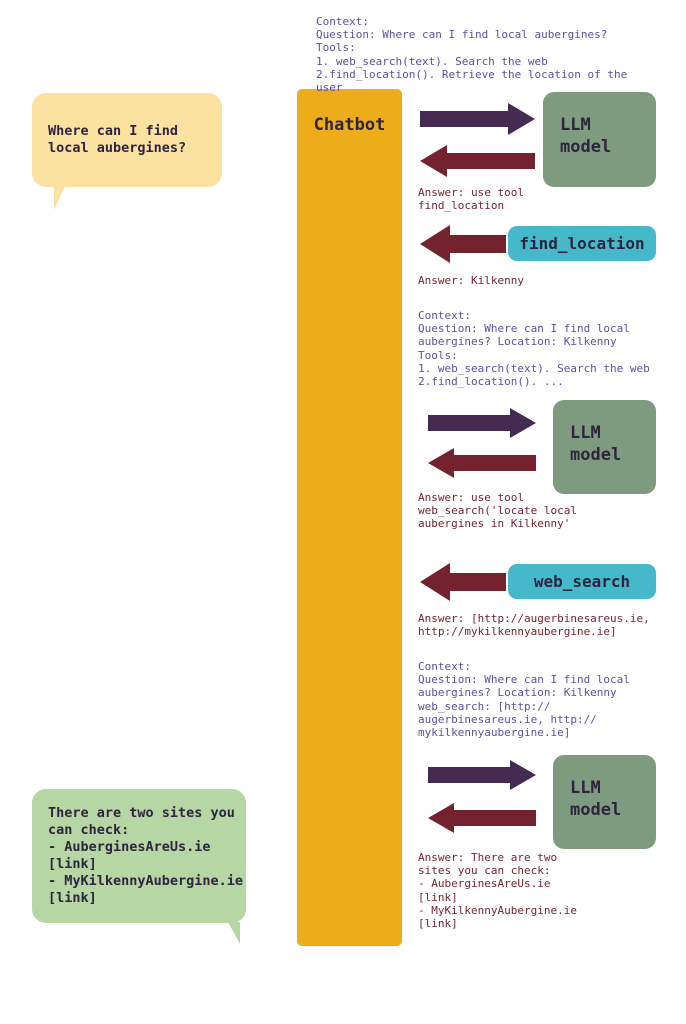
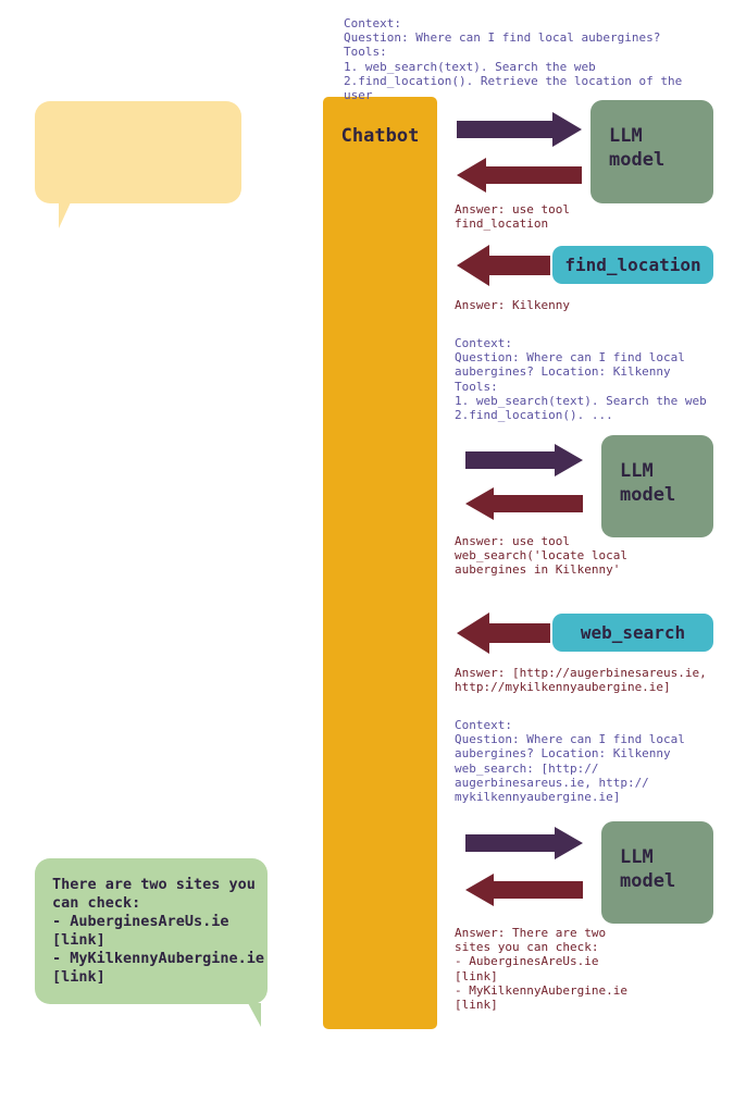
- Where can I find
- local aubergines?
  There are two sites you
  can check:
  - AuberginesAreUs.ie
  [link]
  - MyKilkennyAubergine.ie
  [link]
  Chatbot
  Context:
  Question: Where can I find local aubergines?
  Tools:
  1. web_search(text). Search the web
  2.find_location(). Retrieve the location of the
  user
  LLM
  model
  Answer: use tool
  find_location
  find_location
  Answer: Kilkenny
  Context:
  Question: Where can I find local
  aubergines? Location: Kilkenny
  Tools:
  1. web_search(text). Search the web
  2.find_location(). ...
  LLM
  model
  Answer: use tool
  web_search('locate local
  aubergines in Kilkenny'
  web_search
  Answer: [http://augerbinesareus.ie,
  http://mykilkennyaubergine.ie]
  Context:
  Question: Where can I find local
  aubergines? Location: Kilkenny
  web_search: [http://
  augerbinesareus.ie, http://
  mykilkennyaubergine.ie]
  LLM
  model
  Answer: There are two
  sites you can check:
  - AuberginesAreUs.ie
  [link]
  - MyKilkennyAubergine.ie
  [link]
